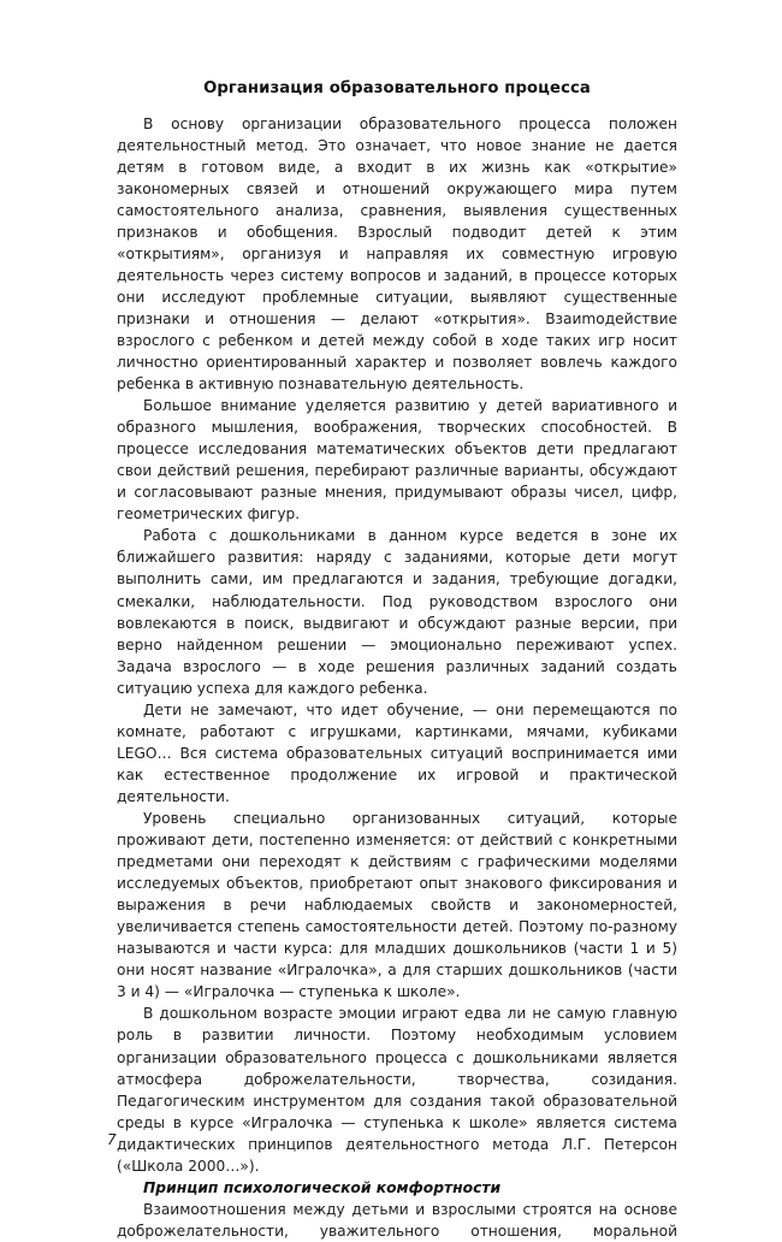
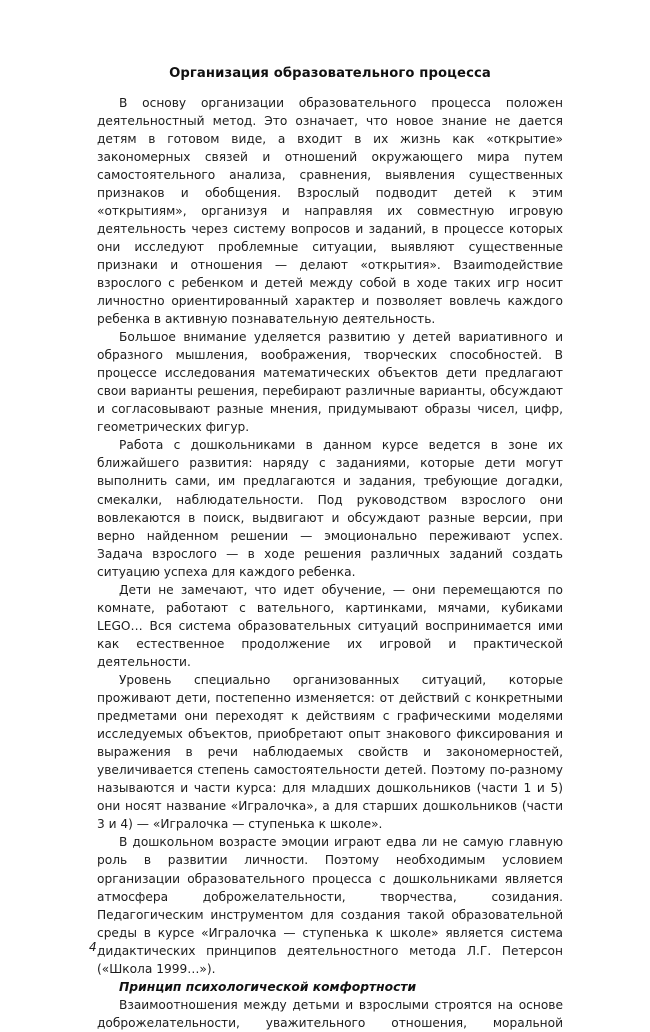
  Организация образовательного процесса
  В основу организации образовательного процесса положен деятельност­ный метод. Это означает, что новое знание не дается детям в готовом виде, а входит в их жизнь как «открытие» закономерных связей и отношений окружаю­щего мира путем самостоятельного анализа, сравнения, выявления сущест­венных признаков и обобщения. Взрослый подводит детей к этим «открытиям», организуя и направляя их совместную игровую деятельность через систему вопросов и заданий, в процессе которых они исследуют проблемные ситуации, выявляют существенные признаки и отношения — делают «открытия». Взаи­mодействие взрослого с ребенком и детей между собой в ходе таких игр носит личностно ориентированный характер и позволяет вовлечь каждого ребенка в активную познавательную деятельность.
- Большое внимание уделяется развитию у детей вариативного и образ­ного мышления, воображения, творческих способностей. В процессе иссле­дования математических объектов дети предлагают свои действий решения, перебирают различные варианты, обсуждают и согласовывают разные мне­ния, придумывают образы чисел, цифр, геометрических фигур.
+ Большое внимание уделяется развитию у детей вариативного и образ­ного мышления, воображения, творческих способностей. В процессе иссле­дования математических объектов дети предлагают свои варианты решения, перебирают различные варианты, обсуждают и согласовывают разные мне­ния, придумывают образы чисел, цифр, геометрических фигур.
  Работа с дошкольниками в данном курсе ведется в зоне их ближайшего развития: наряду с заданиями, которые дети могут выполнить сами, им пред­лагаются и задания, требующие догадки, смекалки, наблюдательности. Под руководством взрослого они вовлекаются в поиск, выдвигают и обсуждают разные версии, при верно найденном решении — эмоционально пережи­вают успех. Задача взрослого — в ходе решения различных заданий создать ситуацию успеха для каждого ребенка.
- Дети не замечают, что идет обучение, — они перемещаются по комнате, работают с игрушками, картинками, мячами, кубиками LEGO… Вся система образовательных ситуаций воспринимается ими как естественное продол­жение их игровой и практической деятельности.
+ Дети не замечают, что идет обучение, — они перемещаются по комнате, работают с вательного, картинками, мячами, кубиками LEGO… Вся система образовательных ситуаций воспринимается ими как естественное продол­жение их игровой и практической деятельности.
  Уровень специально организованных ситуаций, которые проживают дети, постепенно изменяется: от действий с конкретными предметами они пере­ходят к действиям с графическими моделями исследуемых объектов, приоб­ретают опыт знакового фиксирования и выражения в речи наблюдаемых свойств и закономерностей, увеличивается степень самостоятельности детей. Поэтому по-разному называются и части курса: для младших дошколь­ников (части 1 и 5) они носят название «Игралочка», а для старших дошколь­ников (части 3 и 4) — «Игралочка — ступенька к школе».
- В дошкольном возрасте эмоции играют едва ли не самую главную роль в развитии личности. Поэтому необходимым условием организации образо­вательного процесса с дошкольниками является атмосфера доброжелатель­ности, творчества, созидания. Педагогическим инструментом для создания такой образовательной среды в курсе «Игралочка — ступенька к школе» является система дидактических принципов деятельностного метода Л.Г. Петерсон («Школа 2000…»).
+ В дошкольном возрасте эмоции играют едва ли не самую главную роль в развитии личности. Поэтому необходимым условием организации образо­вательного процесса с дошкольниками является атмосфера доброжелатель­ности, творчества, созидания. Педагогическим инструментом для создания такой образовательной среды в курсе «Игралочка — ступенька к школе» является система дидактических принципов деятельностного метода Л.Г. Петерсон («Школа 1999…»).
  Принцип психологической комфортности
- 7
+ 4
